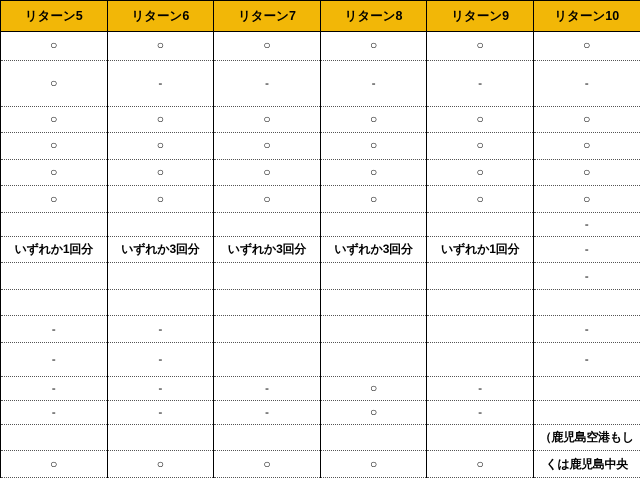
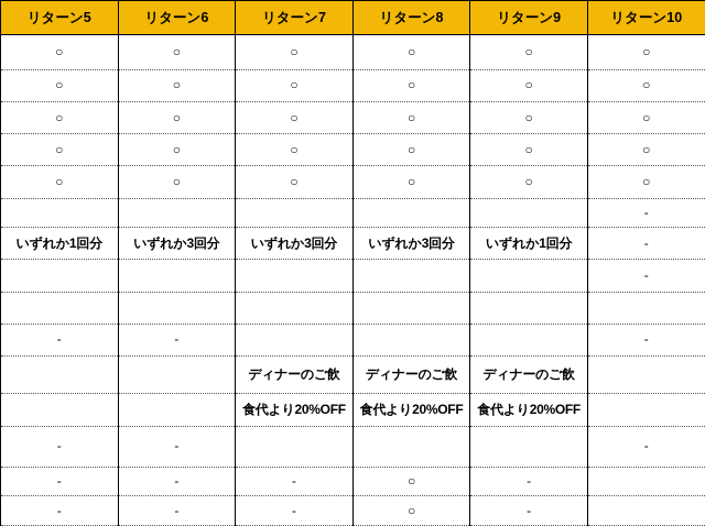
  リターン5	リターン6	リターン7	リターン8	リターン9	リターン10
  ○	○	○	○	○	○
- ○	-	-	-	-	-
  ○	○	○	○	○	○
  ○	○	○	○	○	○
  ○	○	○	○	○	○
  ○	○	○	○	○	○
  					-
  いずれか1回分	いずれか3回分	いずれか3回分	いずれか3回分	いずれか1回分	-
  					-
  -	-				-
+ 		ディナーのご飲	ディナーのご飲	ディナーのご飲
+ 		食代より20%OFF	食代より20%OFF	食代より20%OFF
  -	-				-
  -	-	-	○	-
  -	-	-	○	-
- 					（鹿児島空港もし
- ○	○	○	○	○	くは鹿児島中央
